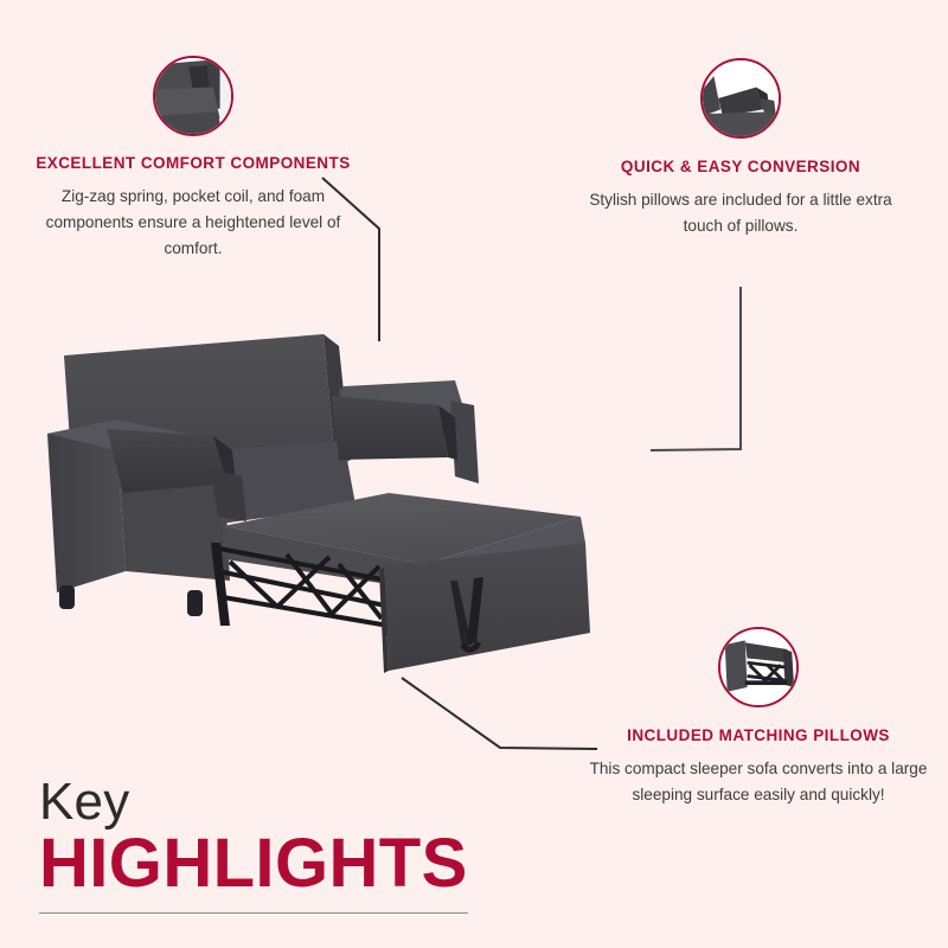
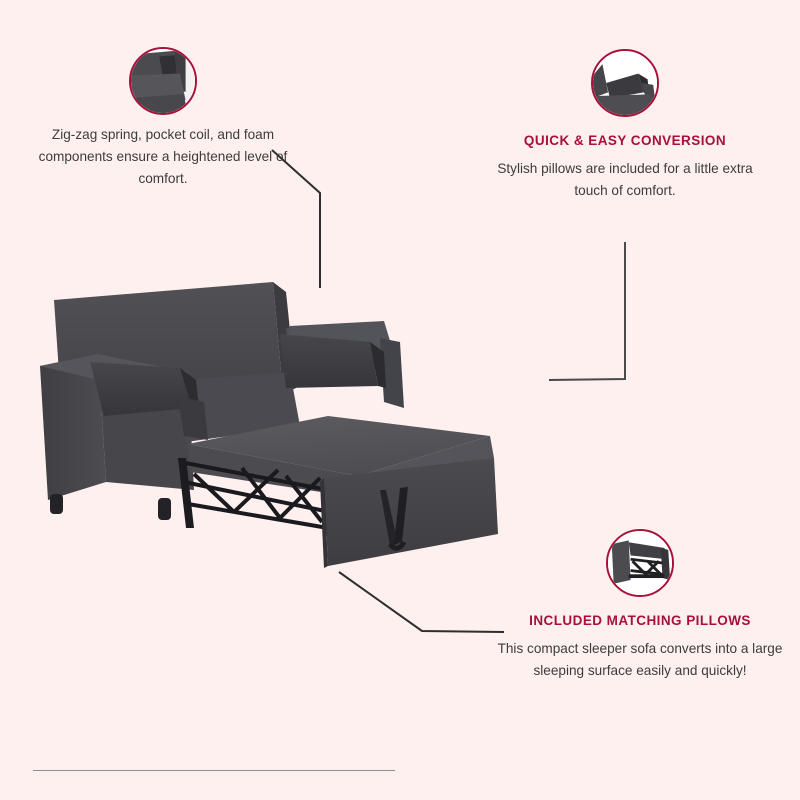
- EXCELLENT COMFORT COMPONENTS
  Zig-zag spring, pocket coil, and foam components ensure a heightened level of comfort.
  QUICK & EASY CONVERSION
- Stylish pillows are included for a little extra touch of pillows.
+ Stylish pillows are included for a little extra touch of comfort.
  INCLUDED MATCHING PILLOWS
  This compact sleeper sofa converts into a large sleeping surface easily and quickly!
- Key
- HIGHLIGHTS
